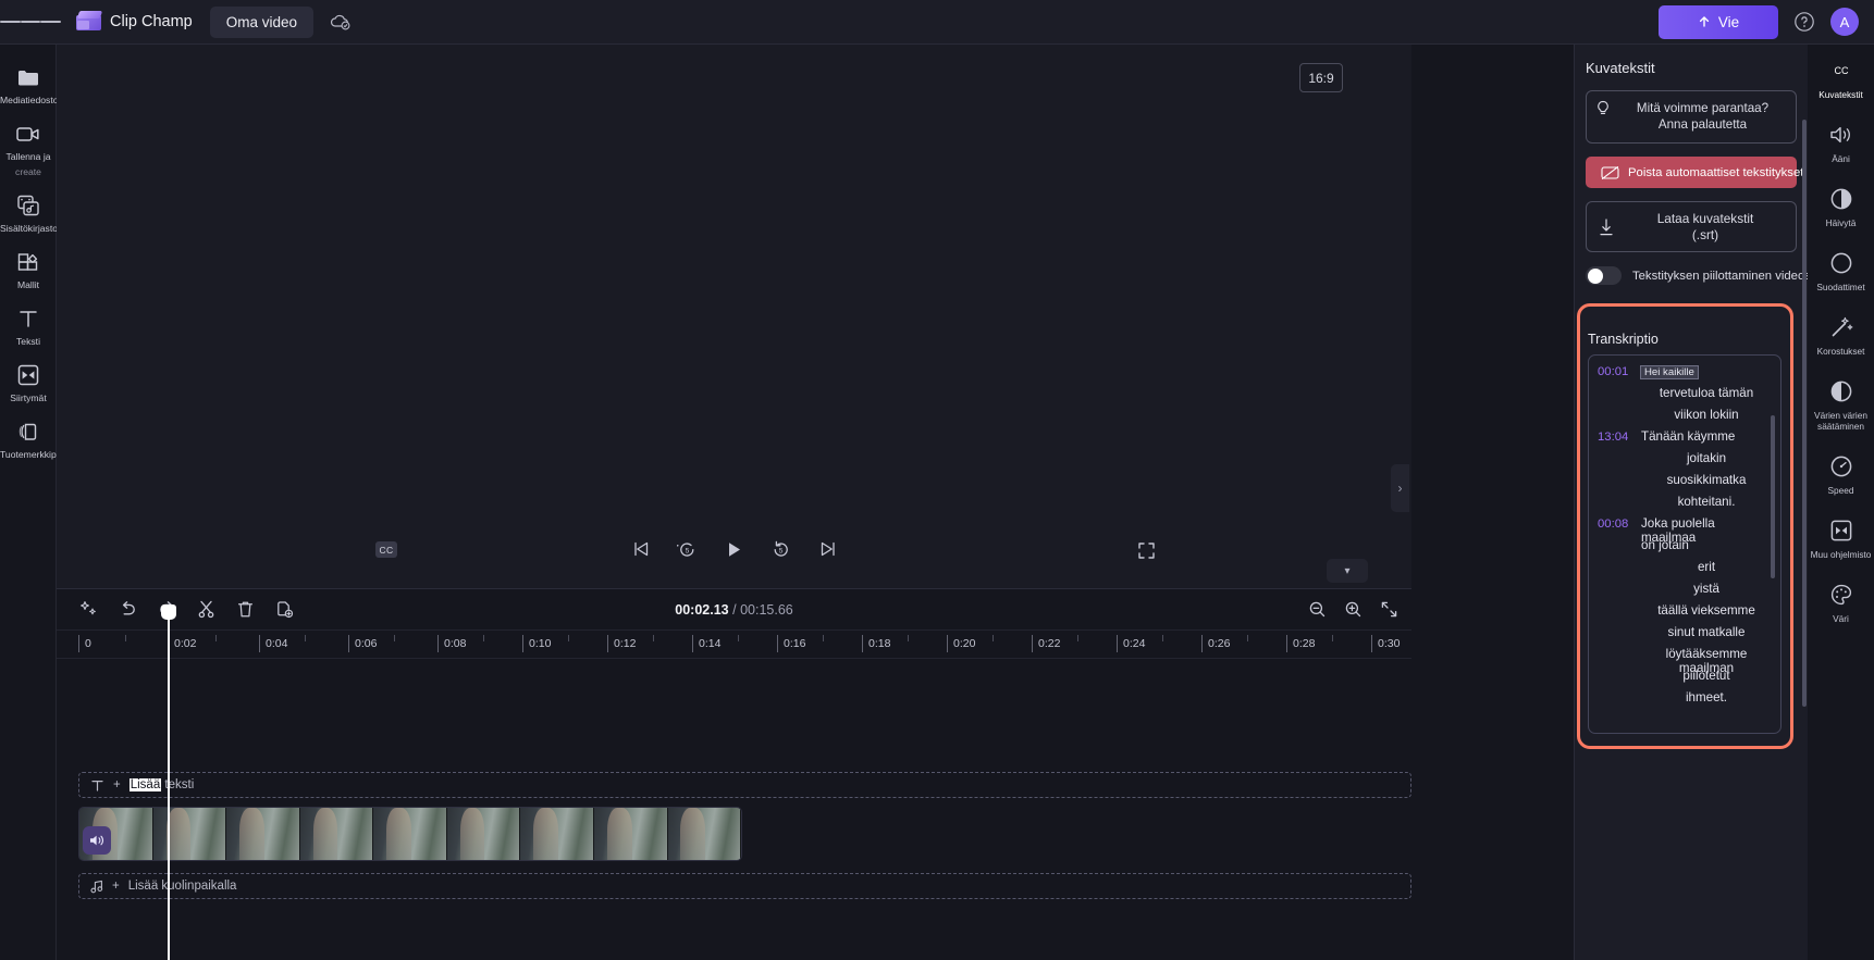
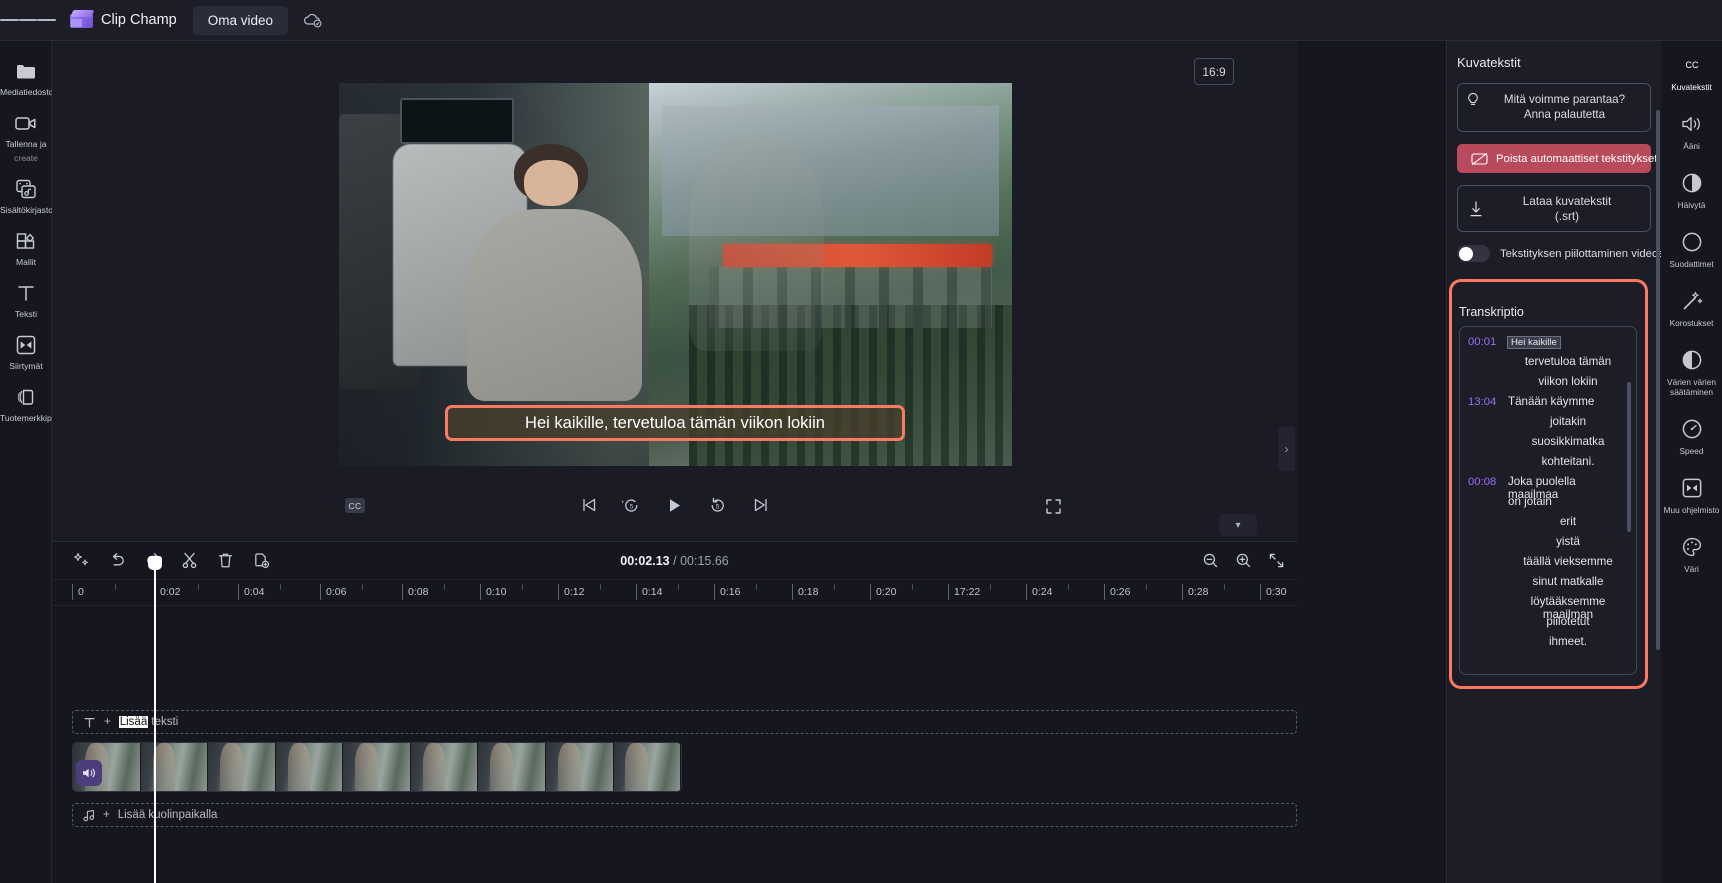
  Clip Champ
  Oma video
- Vie
- A
  Mediatiedost
  Tallenna ja
  create
  Sisältökirjasto
  Mallit
  Teksti
  Siirtymät
  16:9
+ Hei kaikille, tervetuloa tämän viikon lokiin
  CC
  ›
  ▾
  00:02.13 / 00:15.66
  0
  0:02
  0:04
  0:06
  0:08
  0:10
  0:12
  0:14
  0:16
  0:18
  0:20
- 0:22
+ 17:22
  0:24
  0:26
  0:28
  0:30
  +
  Lisää teksti
  +
  Lisää kuolinpaikalla
  Kuvatekstit
  Mitä voimme parantaa?
  Anna palautetta
  Poista automaattiset tekstitykse
  Lataa kuvatekstit
  (.srt)
  Tekstityksen piilottaminen vide
  Transkriptio
  00:01
  Hei kaikille
  tervetuloa tämän
  viikon lokiin
  13:04
  Tänään käymme
  joitakin
  suosikkimatka
  kohteitani.
  00:08
  Joka puolella maailmaa
  on jotain
  erit
  yistä
  täällä vieksemme
  sinut matkalle
  löytääksemme maailman
  piilotetut
  ihmeet.
  CC
  Kuvatekstit
  Ääni
  Häivytä
  Suodattimet
  Korostukset
  Värien värien säätäminen
  Speed
  Muu ohjelmisto
  Väri
